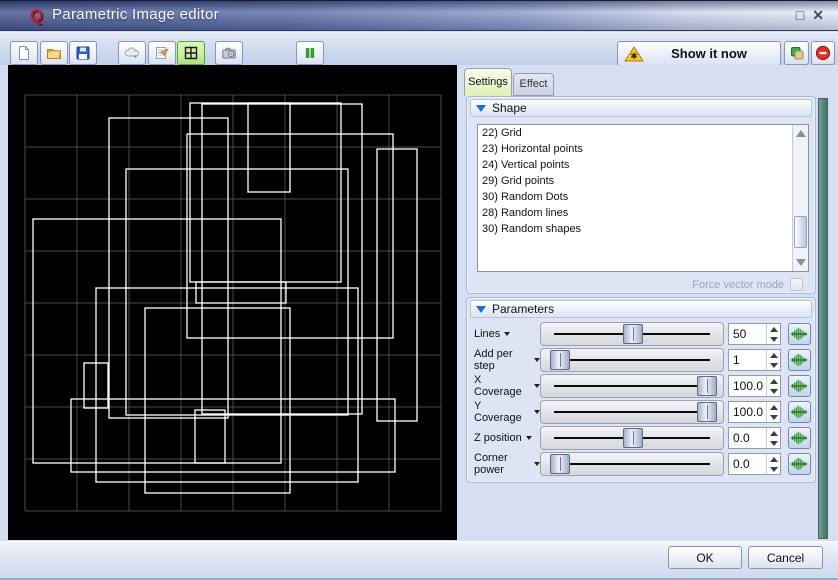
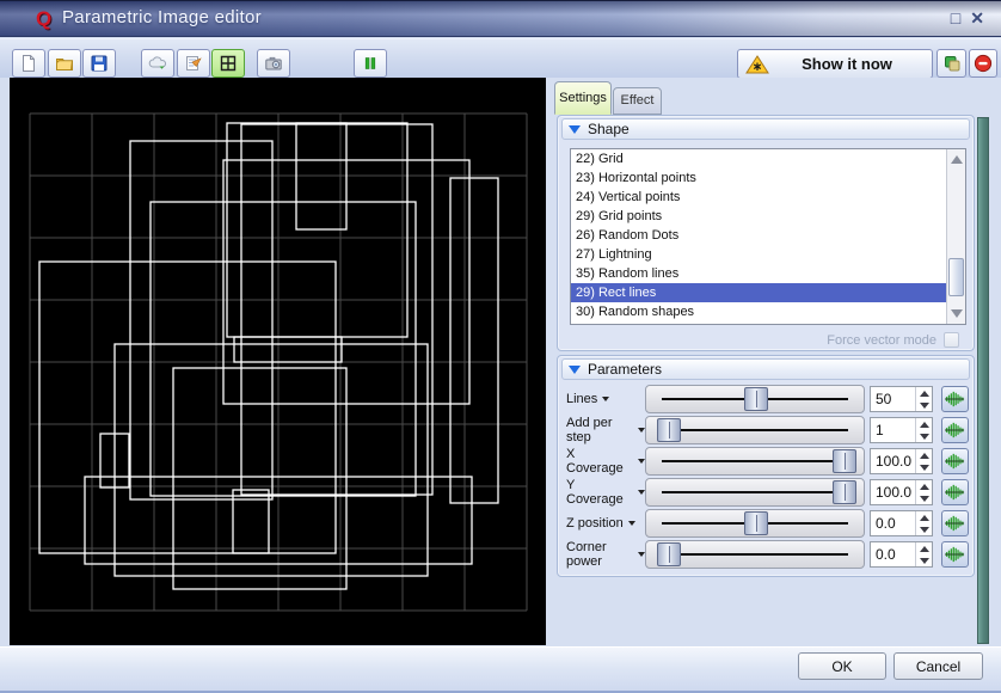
  Q
  Parametric Image editor
  □
  ✕
  Show it now
  Settings
  Effect
  Shape
  22) Grid
  23) Horizontal points
  24) Vertical points
  29) Grid points
- 30) Random Dots
+ 26) Random Dots
+ 27) Lightning
- 28) Random lines
+ 35) Random lines
+ 29) Rect lines
  30) Random shapes
  Force vector mode
  Parameters
  Lines
  50
  Add per step
  1
  X Coverage
  100.0
  Y Coverage
  100.0
  Z position
  0.0
  Corner power
  0.0
  OK
  Cancel
